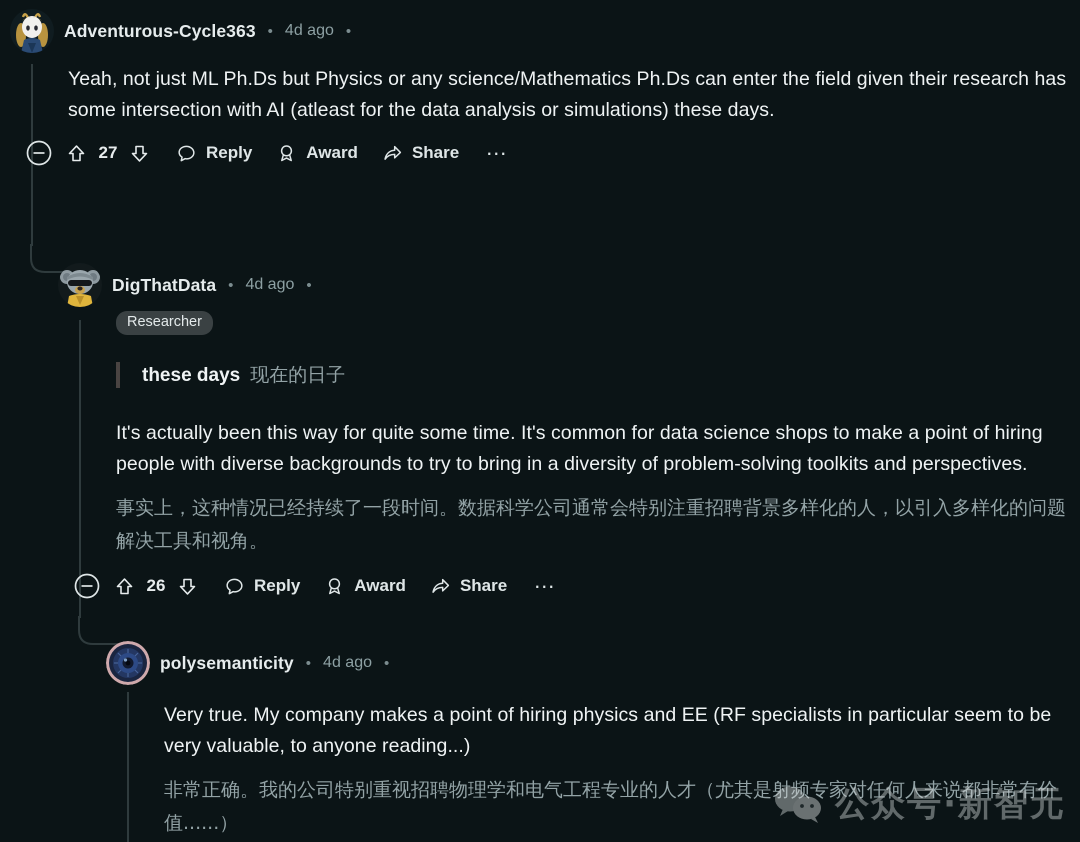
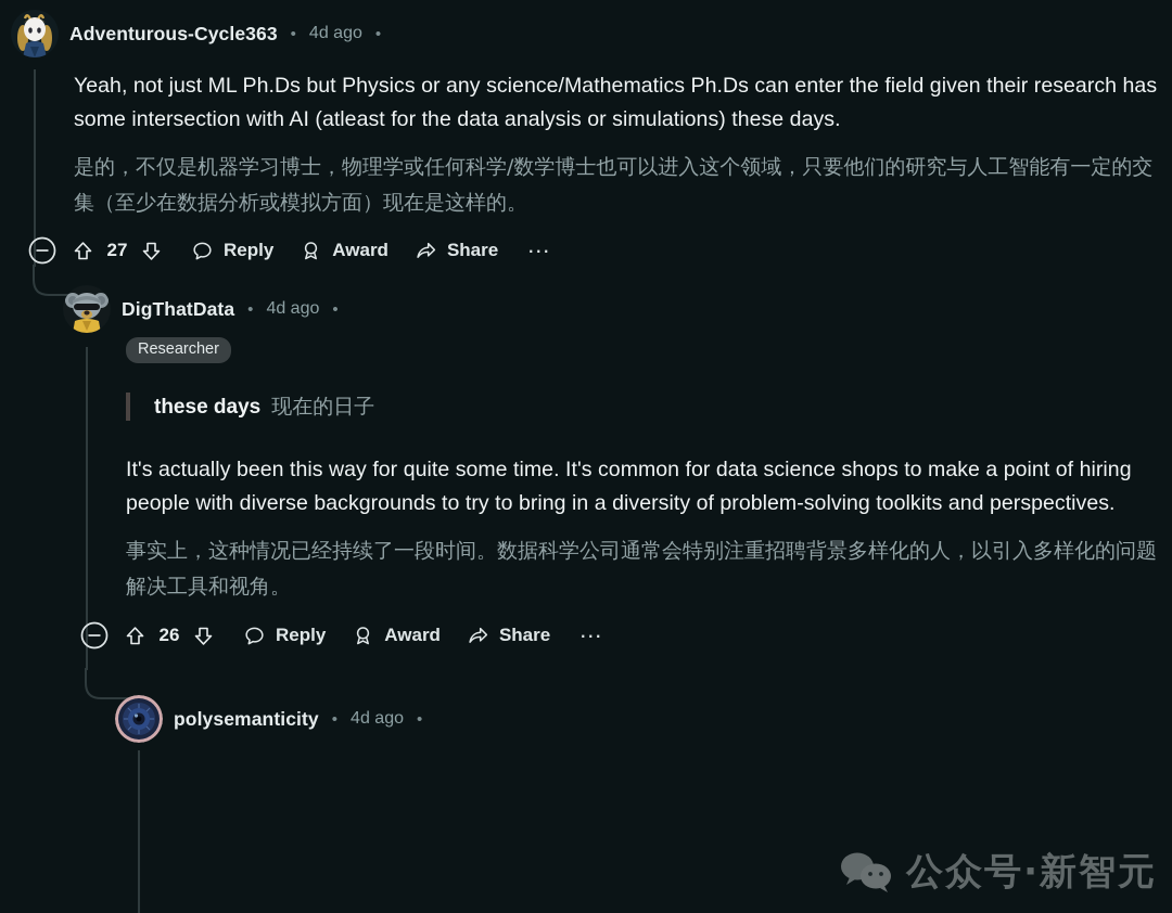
  Adventurous-Cycle363
  •
  4d ago
  •
  Yeah, not just ML Ph.Ds but Physics or any science/Mathematics Ph.Ds can enter the field given their research has some intersection with AI (atleast for the data analysis or simulations) these days.
+ 是的，不仅是机器学习博士，物理学或任何科学/数学博士也可以进入这个领域，只要他们的研究与人工智能有一定的交集（至少在数据分析或模拟方面）现在是这样的。
  27
  Reply
  Award
  Share
  …
  DigThatData
  •
  4d ago
  •
  Researcher
  these days 现在的日子
  It's actually been this way for quite some time. It's common for data science shops to make a point of hiring people with diverse backgrounds to try to bring in a diversity of problem-solving toolkits and perspectives.
  事实上，这种情况已经持续了一段时间。数据科学公司通常会特别注重招聘背景多样化的人，以引入多样化的问题解决工具和视角。
  26
  Reply
  Award
  Share
  …
  polysemanticity
  •
  4d ago
  •
- Very true. My company makes a point of hiring physics and EE (RF specialists in particular seem to be very valuable, to anyone reading...)
- 非常正确。我的公司特别重视招聘物理学和电气工程专业的人才（尤其是射频专家对任何人来说都非常有价值......）
  公众号·新智元
